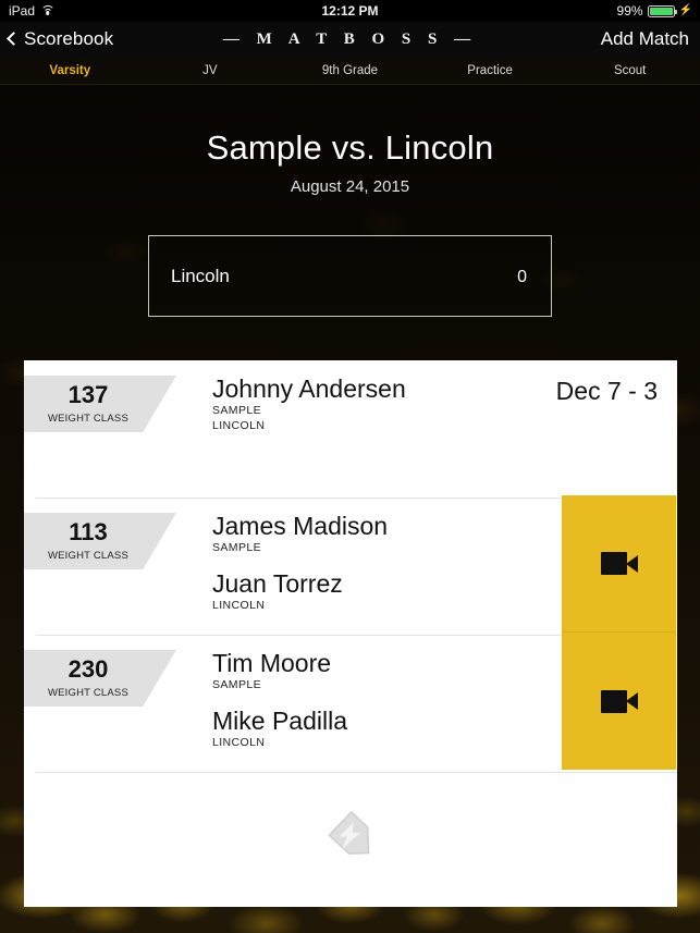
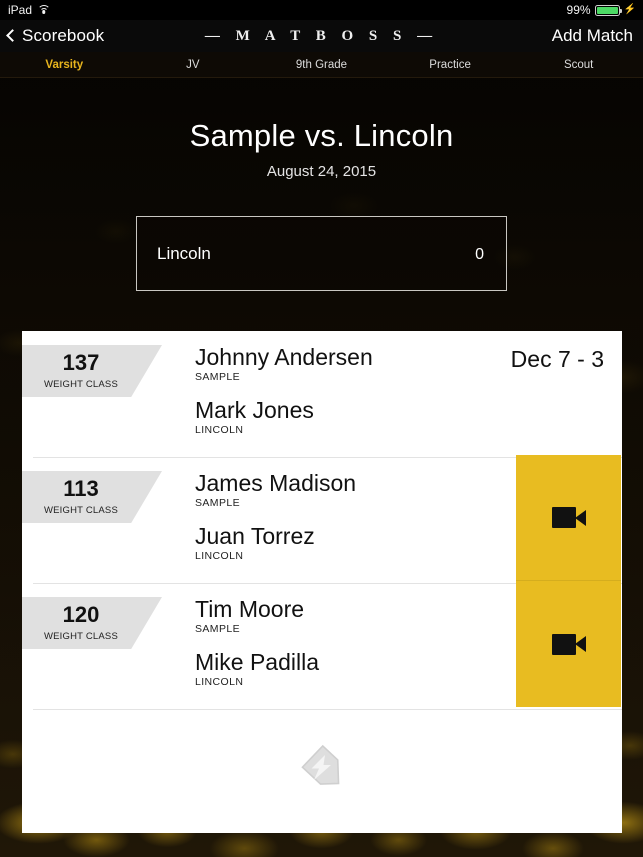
  iPad
- 12:12 PM
  99%
  ⚡
  Scorebook
  — M A T B O S S —
  Add Match
  Varsity
  JV
  9th Grade
  Practice
  Scout
  Sample vs. Lincoln
  August 24, 2015
  Lincoln
  0
  137
  WEIGHT CLASS
  Johnny Andersen
  SAMPLE
+ Mark Jones
  LINCOLN
  Dec 7 - 3
  113
  WEIGHT CLASS
  James Madison
  SAMPLE
  Juan Torrez
  LINCOLN
- 230
+ 120
  WEIGHT CLASS
  Tim Moore
  SAMPLE
  Mike Padilla
  LINCOLN
